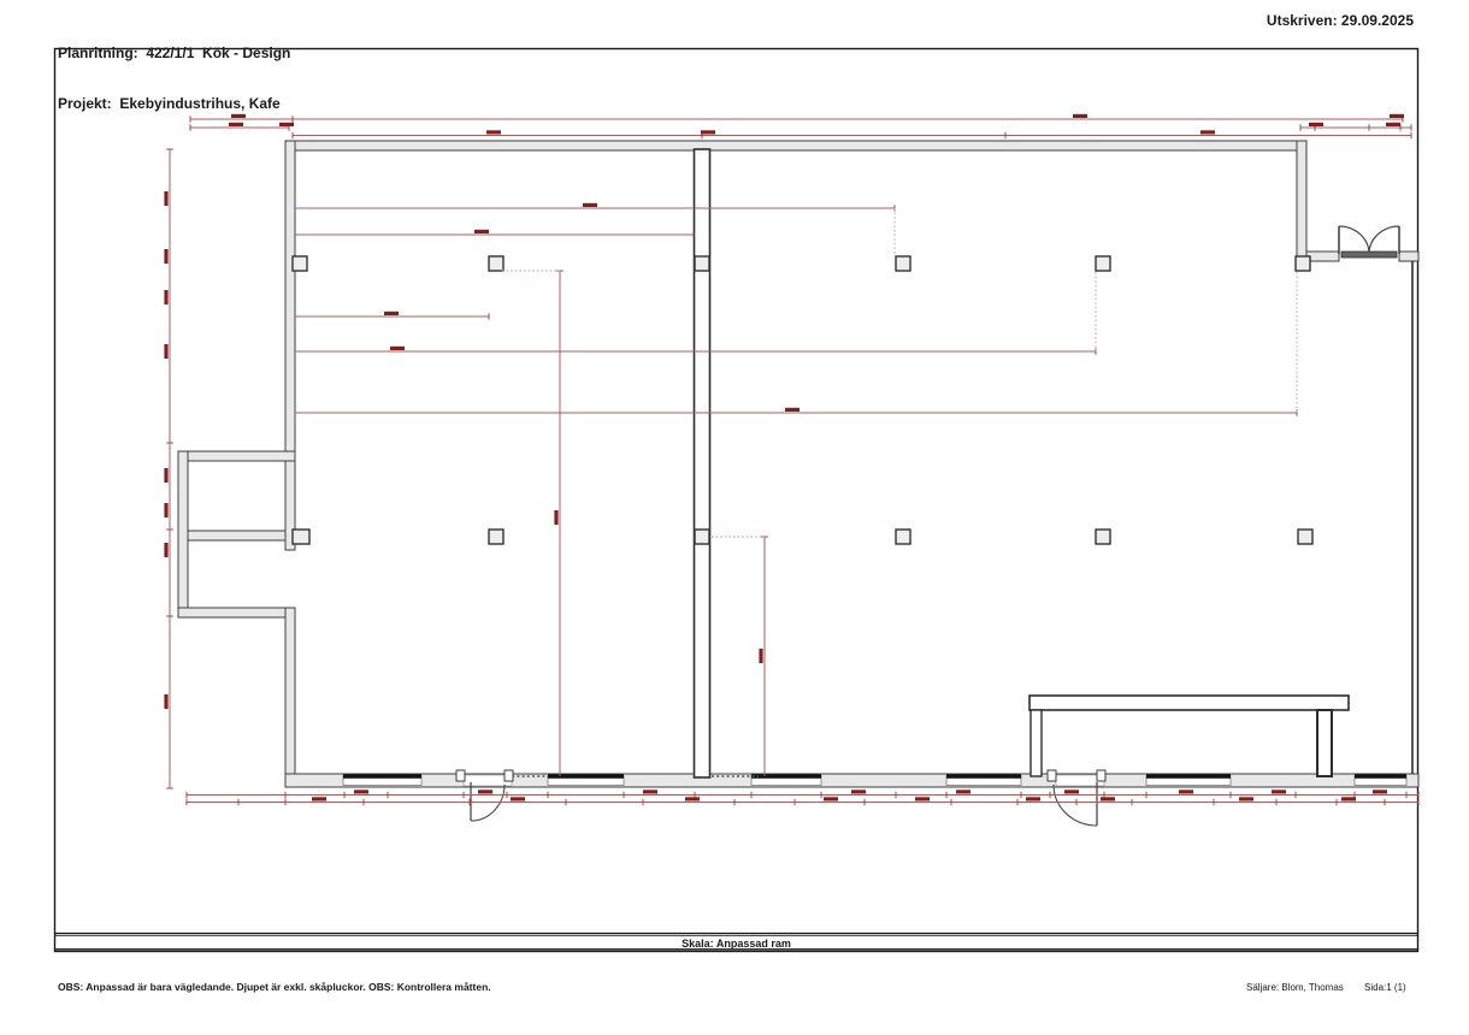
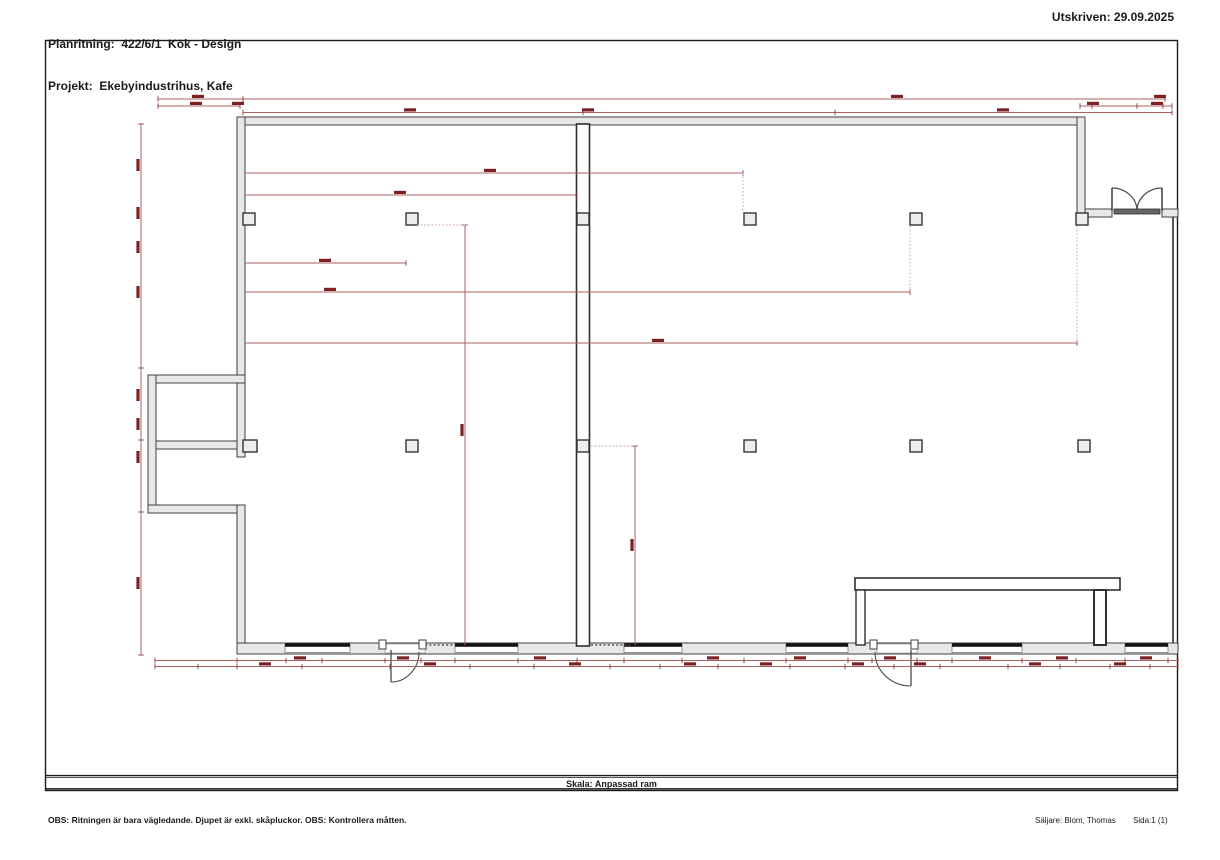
- Planritning: 422/1/1 Kök - Design
+ Planritning: 422/6/1 Kök - Design
  Projekt: Ekebyindustrihus, Kafe
  Utskriven: 29.09.2025
  Skala: Anpassad ram
- OBS: Anpassad är bara vägledande. Djupet är exkl. skåpluckor. OBS: Kontrollera måtten.
+ OBS: Ritningen är bara vägledande. Djupet är exkl. skåpluckor. OBS: Kontrollera måtten.
  Säljare: Blom, Thomas
  Sida:1 (1)
